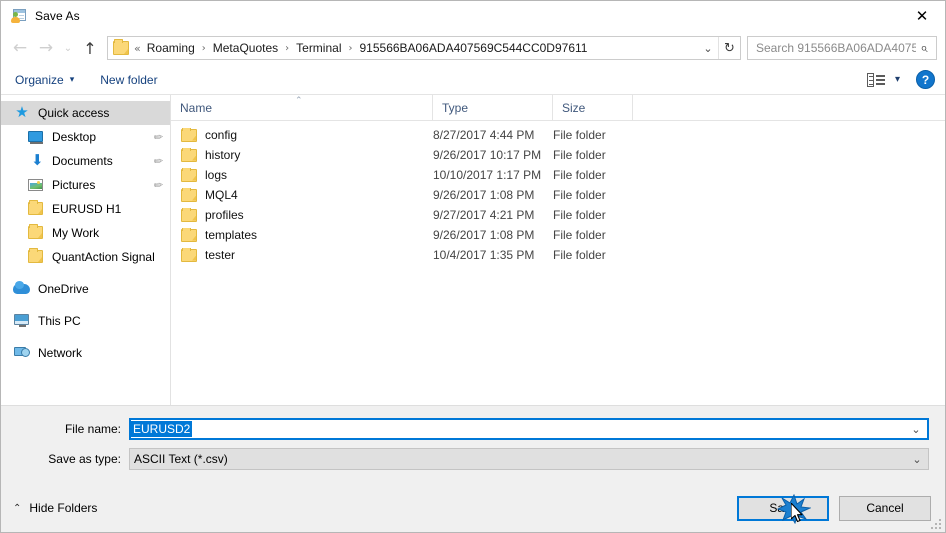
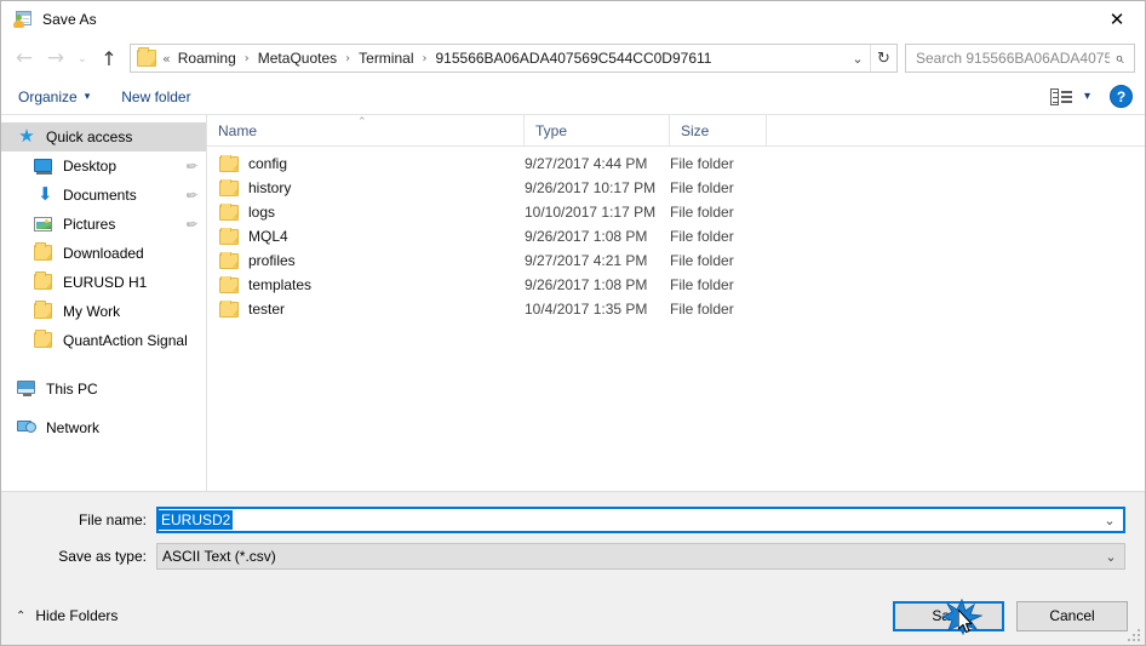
  Save As
  ✕
  ←
  →
  ⌄
  ↑
  «
  Roaming
  ›
  MetaQuotes
  ›
  Terminal
  ›
  915566BA06ADA407569C544CC0D97611
  ⌄
  ↻
  Search 915566BA06ADA4075
  Organize
  ▾
  New folder
  ▾
  ?
  ★
  Quick access
  Desktop
  ⬇
  Documents
  Pictures
+ Downloaded
  EURUSD H1
  My Work
  QuantAction Signal
- OneDrive
  This PC
  Network
  Name
  ⌃
  Type
  Size
  config
- 8/27/2017 4:44 PM
+ 9/27/2017 4:44 PM
  File folder
  history
  9/26/2017 10:17 PM
  File folder
  logs
  10/10/2017 1:17 PM
  File folder
  MQL4
  9/26/2017 1:08 PM
  File folder
  profiles
  9/27/2017 4:21 PM
  File folder
  templates
  9/26/2017 1:08 PM
  File folder
  tester
  10/4/2017 1:35 PM
  File folder
  File name:
  EURUSD2
  ⌄
  Save as type:
  ASCII Text (*.csv)
  ⌄
  ⌃
  Hide Folders
  Cancel
